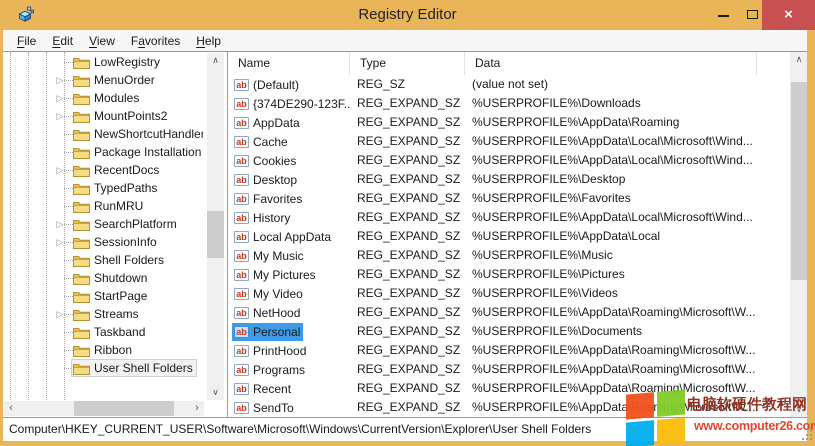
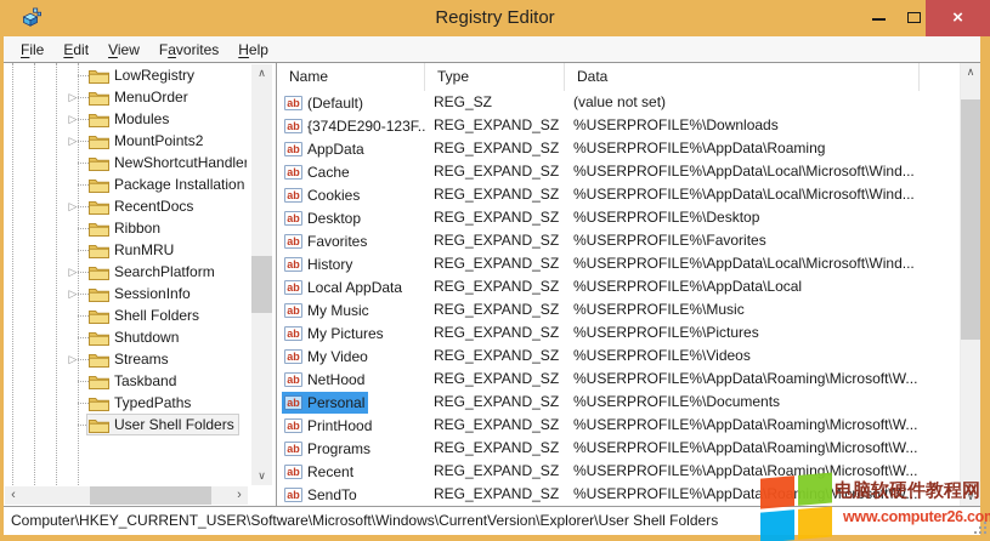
  Registry Editor
  ×
  File
  Edit
  View
  Favorites
  Help
  LowRegistry
  ▷
  MenuOrder
  ▷
  Modules
  ▷
  MountPoints2
  NewShortcutHandler
  Package Installation
  ▷
  RecentDocs
- TypedPaths
+ Ribbon
  RunMRU
  ▷
  SearchPlatform
  ▷
  SessionInfo
  Shell Folders
  Shutdown
- StartPage
  ▷
  Streams
  Taskband
- Ribbon
+ TypedPaths
  User Shell Folders
  ∧
  ∨
  ‹
  ›
  Name
  Type
  Data
  ab
  (Default)
  REG_SZ
  (value not set)
  ab
  {374DE290-123F..
  REG_EXPAND_SZ
  %USERPROFILE%\Downloads
  ab
  AppData
  REG_EXPAND_SZ
  %USERPROFILE%\AppData\Roaming
  ab
  Cache
  REG_EXPAND_SZ
  %USERPROFILE%\AppData\Local\Microsoft\Wind...
  ab
  Cookies
  REG_EXPAND_SZ
  %USERPROFILE%\AppData\Local\Microsoft\Wind...
  ab
  Desktop
  REG_EXPAND_SZ
  %USERPROFILE%\Desktop
  ab
  Favorites
  REG_EXPAND_SZ
  %USERPROFILE%\Favorites
  ab
  History
  REG_EXPAND_SZ
  %USERPROFILE%\AppData\Local\Microsoft\Wind...
  ab
  Local AppData
  REG_EXPAND_SZ
  %USERPROFILE%\AppData\Local
  ab
  My Music
  REG_EXPAND_SZ
  %USERPROFILE%\Music
  ab
  My Pictures
  REG_EXPAND_SZ
  %USERPROFILE%\Pictures
  ab
  My Video
  REG_EXPAND_SZ
  %USERPROFILE%\Videos
  ab
  NetHood
  REG_EXPAND_SZ
  %USERPROFILE%\AppData\Roaming\Microsoft\W...
  ab
  Personal
  REG_EXPAND_SZ
  %USERPROFILE%\Documents
  ab
  PrintHood
  REG_EXPAND_SZ
  %USERPROFILE%\AppData\Roaming\Microsoft\W...
  ab
  Programs
  REG_EXPAND_SZ
  %USERPROFILE%\AppData\Roaming\Microsoft\W...
  ab
  Recent
  REG_EXPAND_SZ
  %USERPROFILE%\AppData\Roaming\Microsoft\W...
  ab
  SendTo
  REG_EXPAND_SZ
  %USERPROFILE%\AppDataMicrosoft\W...
  ∧
  ∨
  Computer\HKEY_CURRENT_USER\Software\Microsoft\Windows\CurrentVersion\Explorer\User Shell Folders
  电脑软硬件教程网
  www.computer26.co
